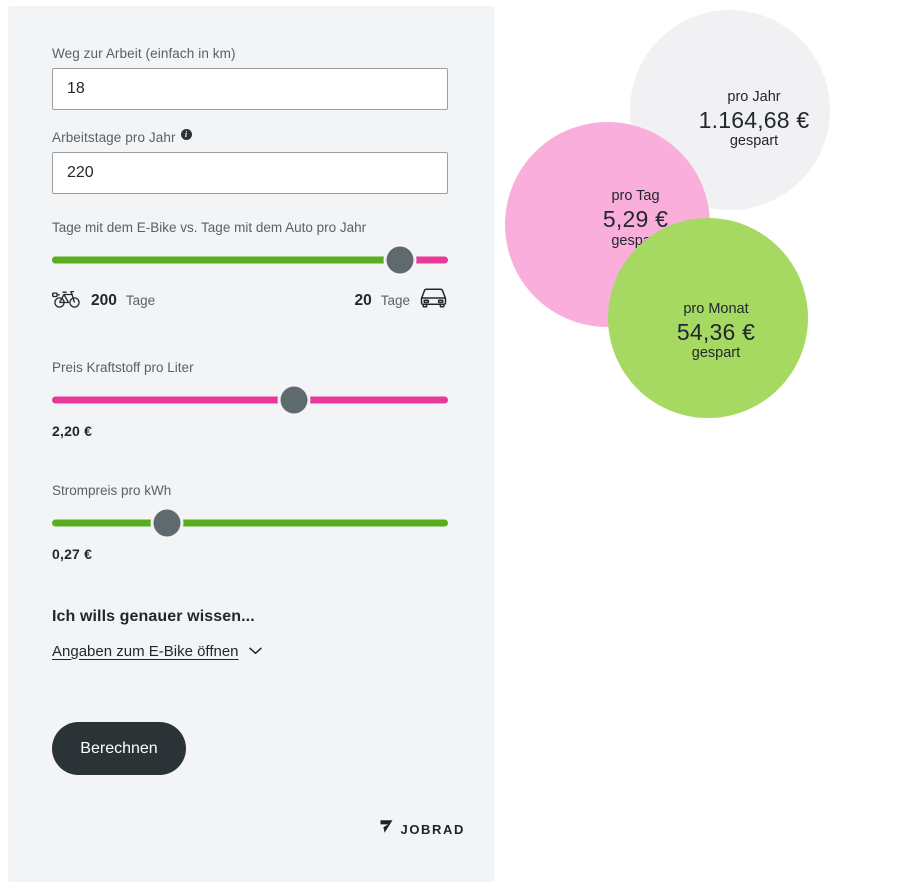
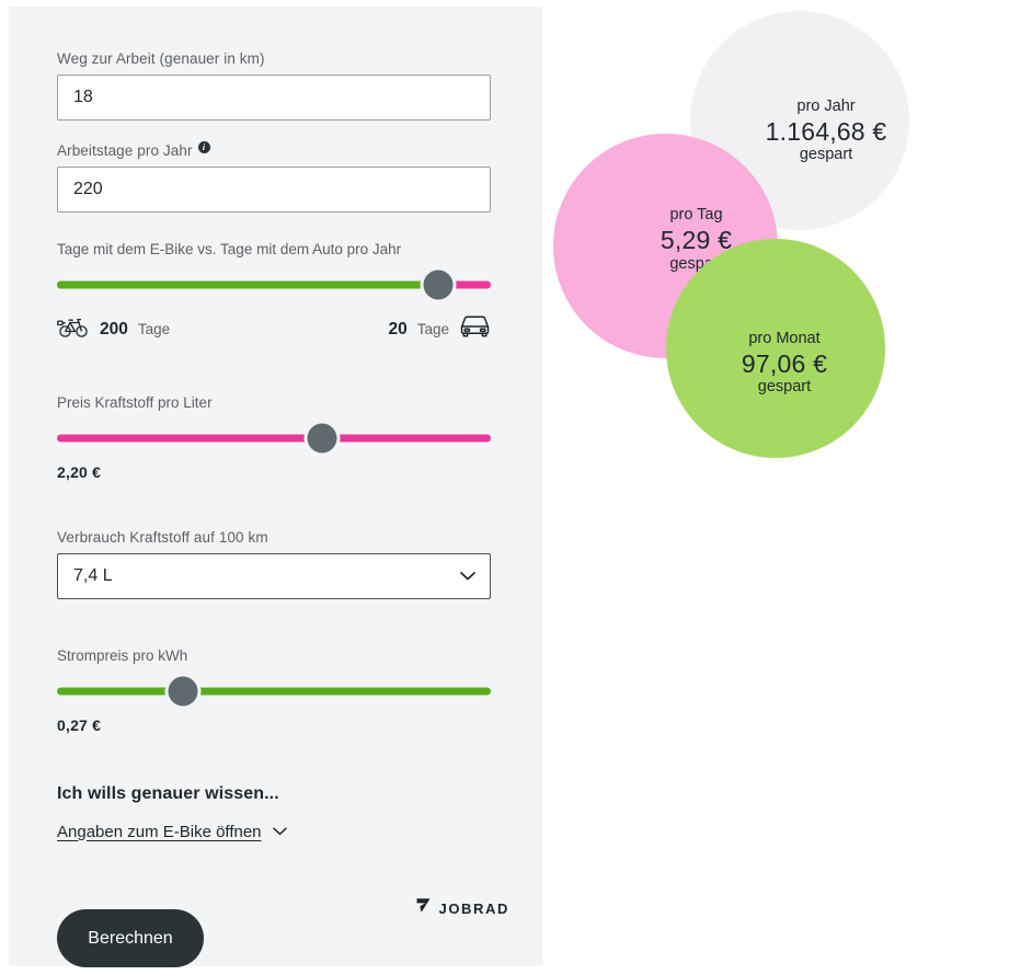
- Weg zur Arbeit (einfach in km)
+ Weg zur Arbeit (genauer in km)
  18
  Arbeitstage pro Jahr
  i
  220
  Tage mit dem E-Bike vs. Tage mit dem Auto pro Jahr
  200
  Tage
  20
  Tage
  Preis Kraftstoff pro Liter
  2,20 €
+ Verbrauch Kraftstoff auf 100 km
+ 7,4 L
  Strompreis pro kWh
  0,27 €
  Ich wills genauer wissen...
  Angaben zum E-Bike öffnen
  Berechnen
  JOBRAD
  pro Jahr
  1.164,68 €
  gespart
  pro Tag
  5,29 €
  pro Monat
- 54,36 €
+ 97,06 €
  gespart
